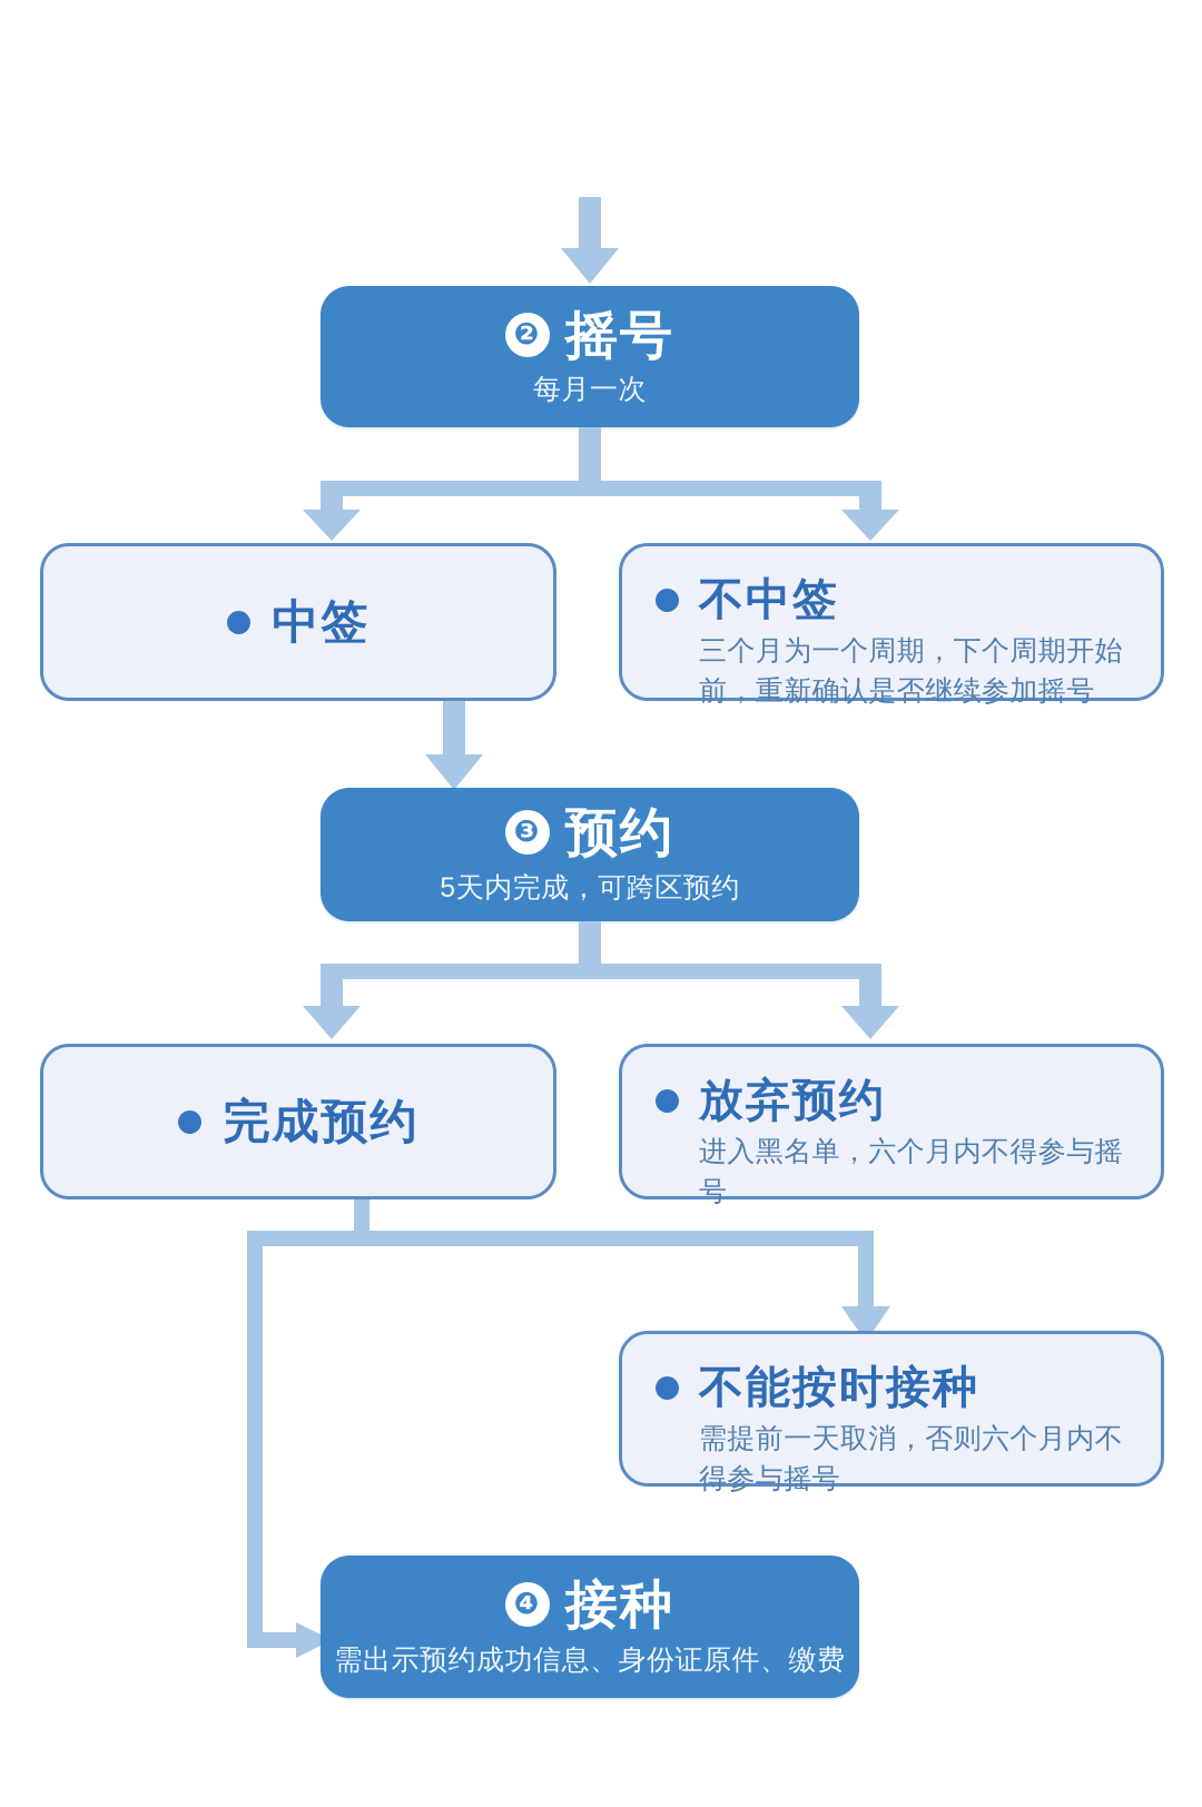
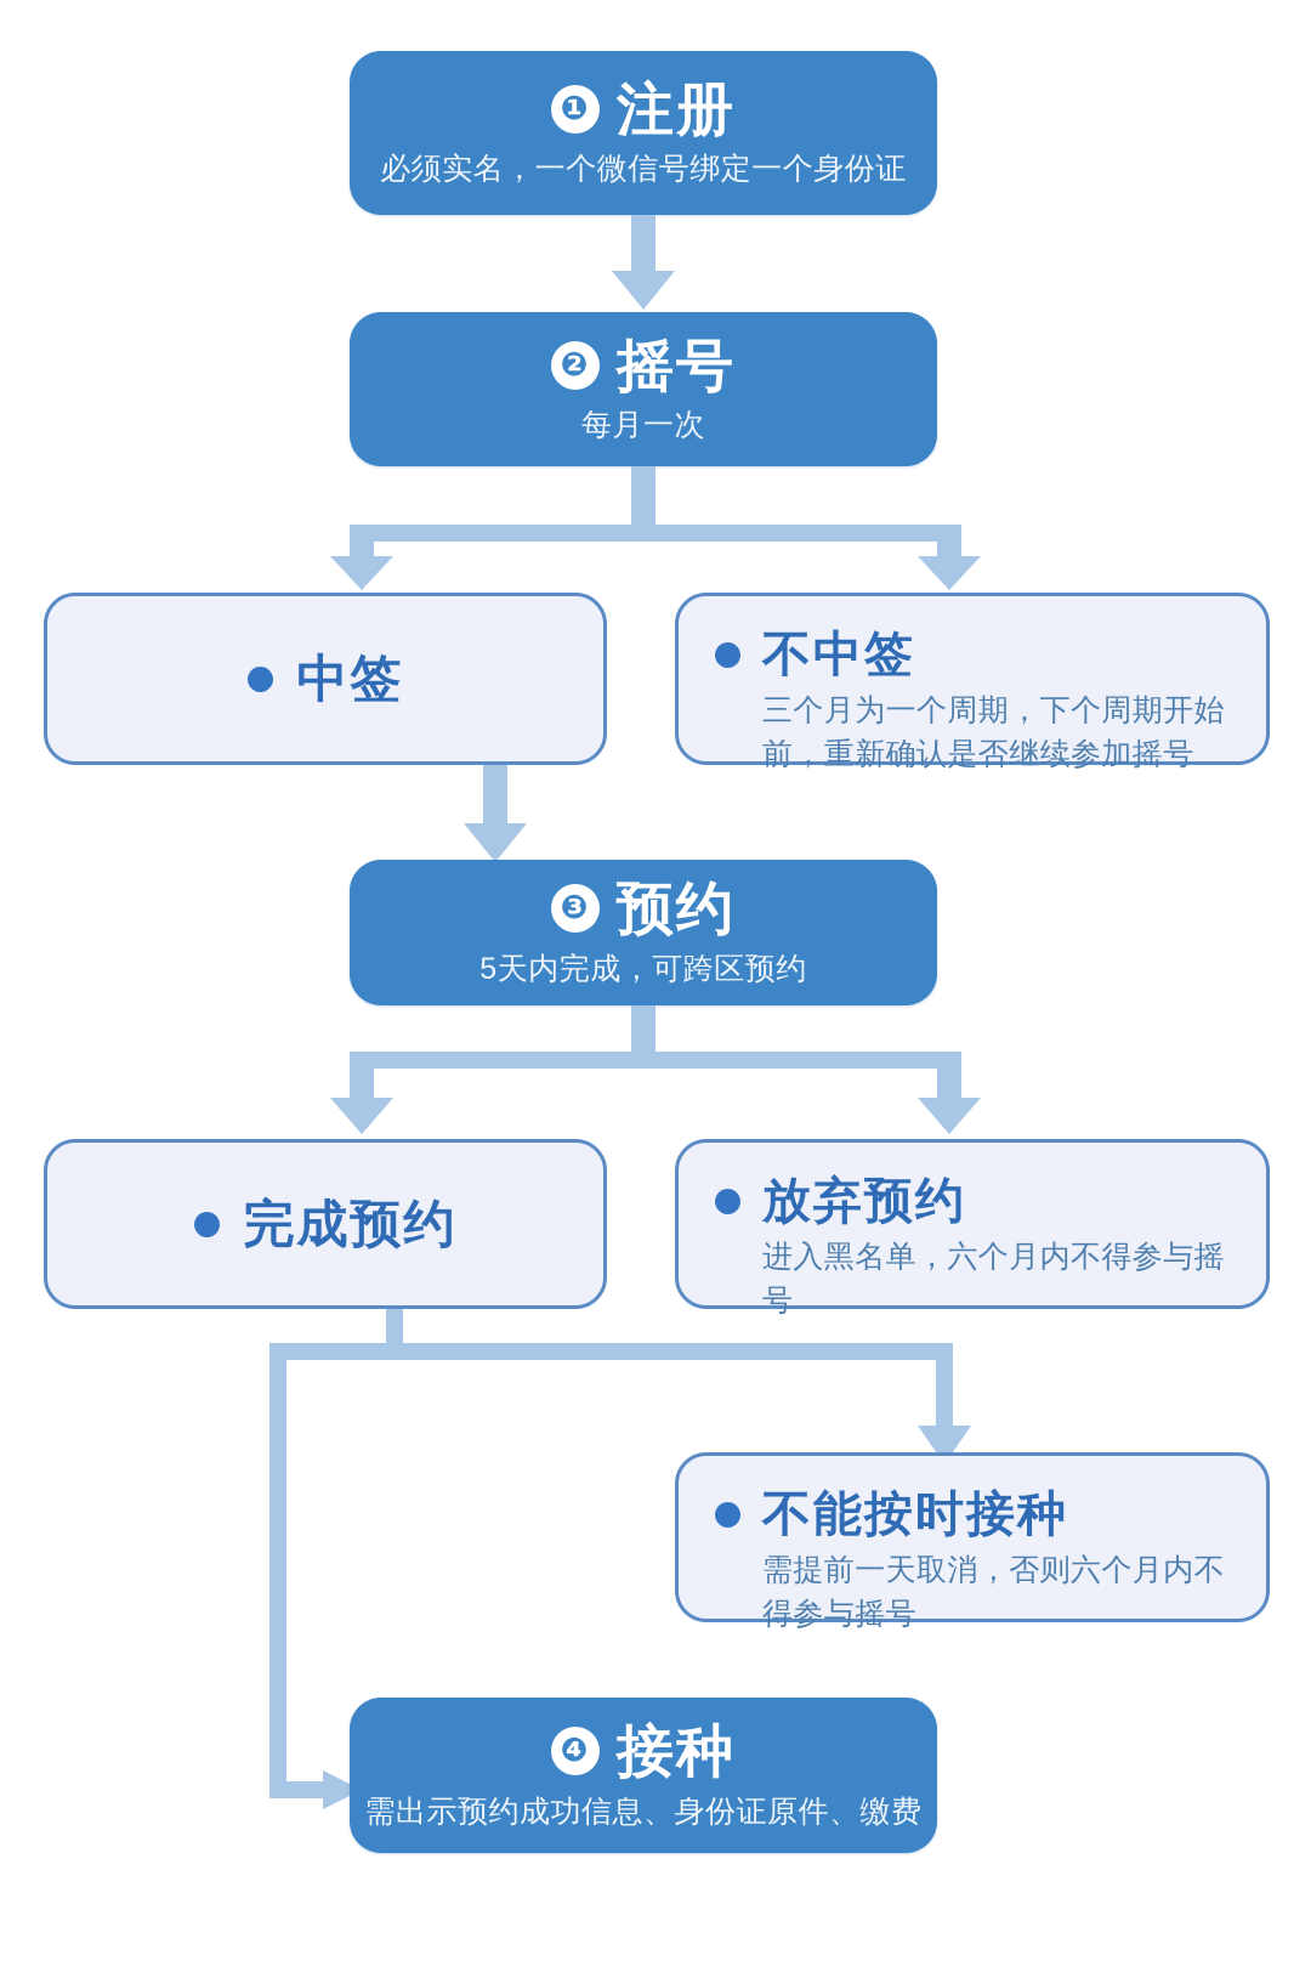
+ ❶
+ 注册
+ 必须实名，一个微信号绑定一个身份证
  ❷
  摇号
  每月一次
  中签
  不中签
  三个月为一个周期，下个周期开始前，重新确认是否继续参加摇号
  ❸
  预约
  5天内完成，可跨区预约
  完成预约
  放弃预约
  进入黑名单，六个月内不得参与摇号
  不能按时接种
  需提前一天取消，否则六个月内不得参与摇号
  ❹
  接种
  需出示预约成功信息、身份证原件、缴费
